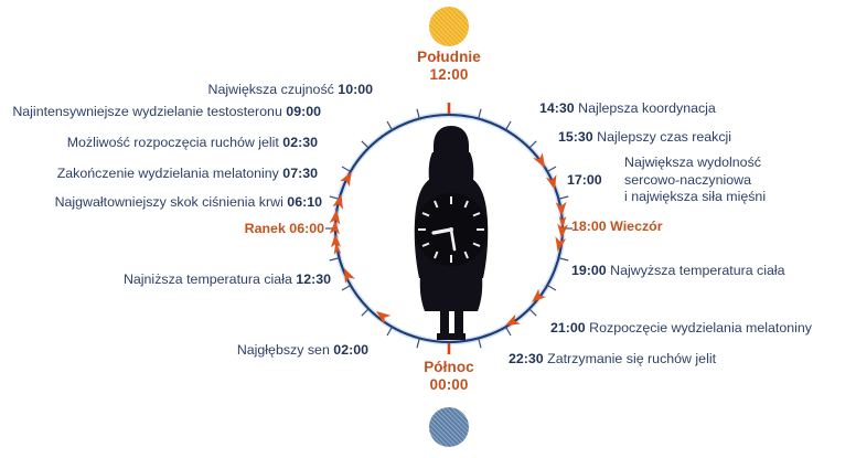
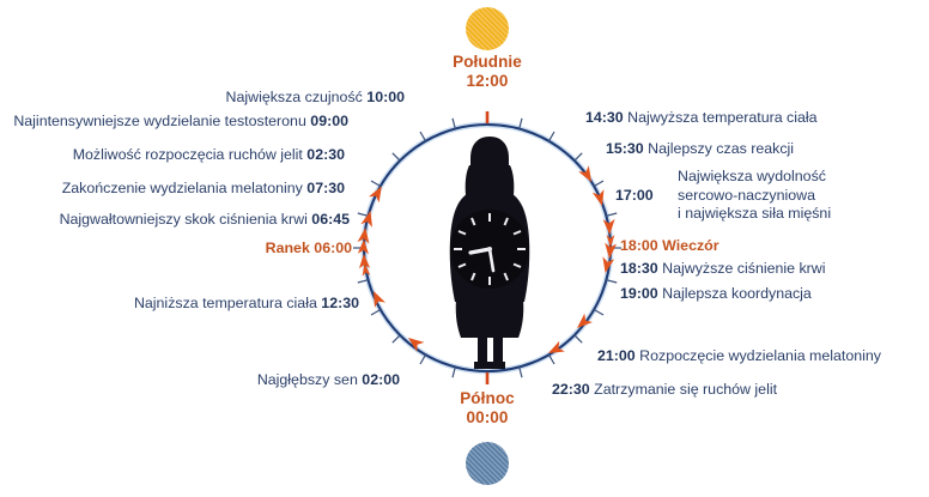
  Południe
  12:00
  Północ
  00:00
  Największa czujność 10:00
  Najintensywniejsze wydzielanie testosteronu 09:00
  Możliwość rozpoczęcia ruchów jelit 02:30
  Zakończenie wydzielania melatoniny 07:30
- Najgwałtowniejszy skok ciśnienia krwi 06:10
+ Najgwałtowniejszy skok ciśnienia krwi 06:45
  Ranek 06:00
  Najniższa temperatura ciała 12:30
  Najgłębszy sen 02:00
- 14:30 Najlepsza koordynacja
+ 14:30 Najwyższa temperatura ciała
  15:30 Najlepszy czas reakcji
  Największa wydolność
  17:00
  sercowo-naczyniowa
  i największa siła mięśni
  18:00 Wieczór
+ 18:30 Najwyższe ciśnienie krwi
- 19:00 Najwyższa temperatura ciała
+ 19:00 Najlepsza koordynacja
  21:00 Rozpoczęcie wydzielania melatoniny
  22:30 Zatrzymanie się ruchów jelit
